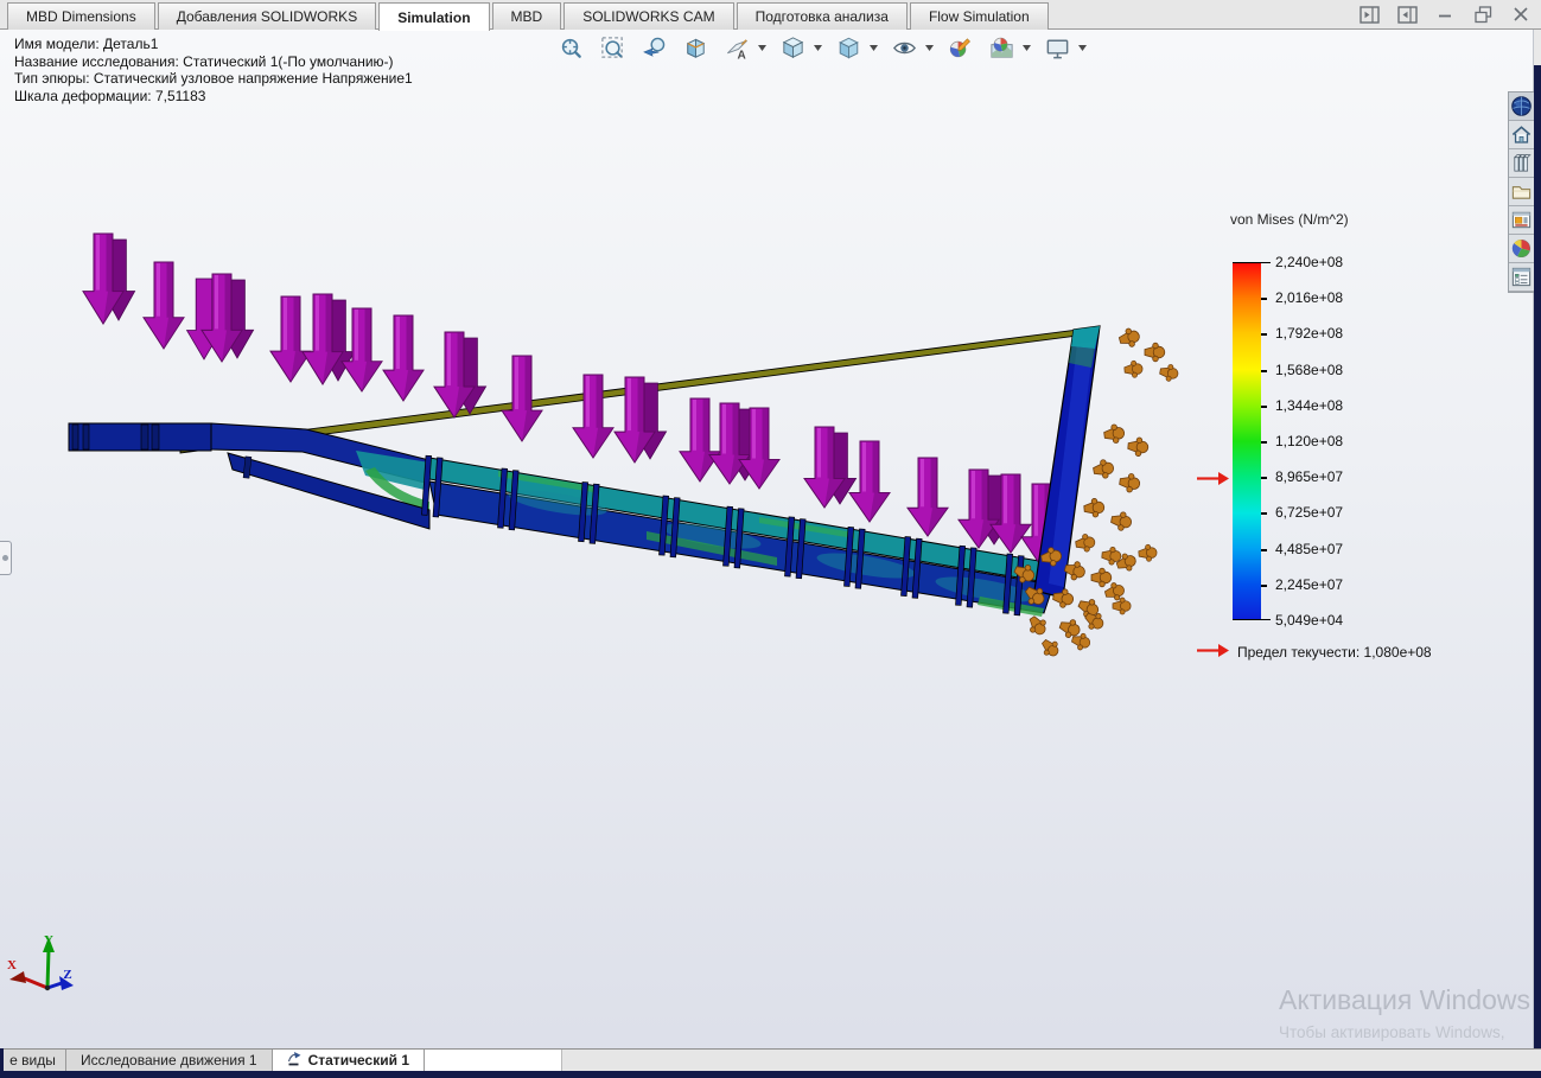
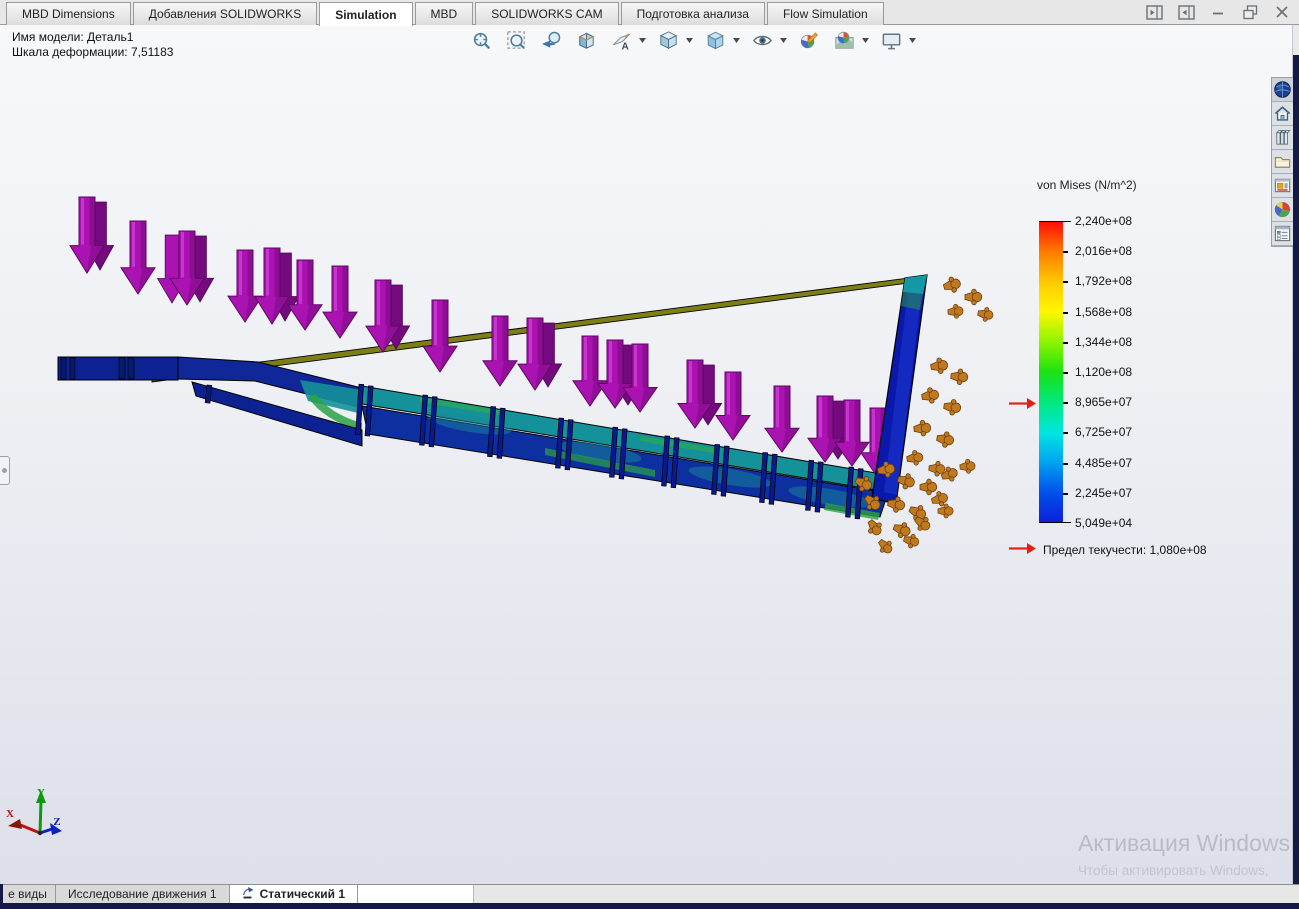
  MBD Dimensions
  Добавления SOLIDWORKS
  Simulation
  MBD
  SOLIDWORKS CAM
  Подготовка анализа
  Flow Simulation
  Имя модели: Деталь1
- Название исследования: Статический 1(-По умолчанию-)
- Тип эпюры: Статический узловое напряжение Напряжение1
  Шкала деформации: 7,51183
  A
  Y
  X
  Z
  von Mises (N/m^2)
  2,240e+08
  2,016e+08
  1,792e+08
  1,568e+08
  1,344e+08
  1,120e+08
  8,965e+07
  6,725e+07
  4,485e+07
  2,245e+07
  5,049e+04
  Предел текучести: 1,080e+08
  Активация Windows
  Чтобы активировать Windows,
  е виды
  Исследование движения 1
  Статический 1
